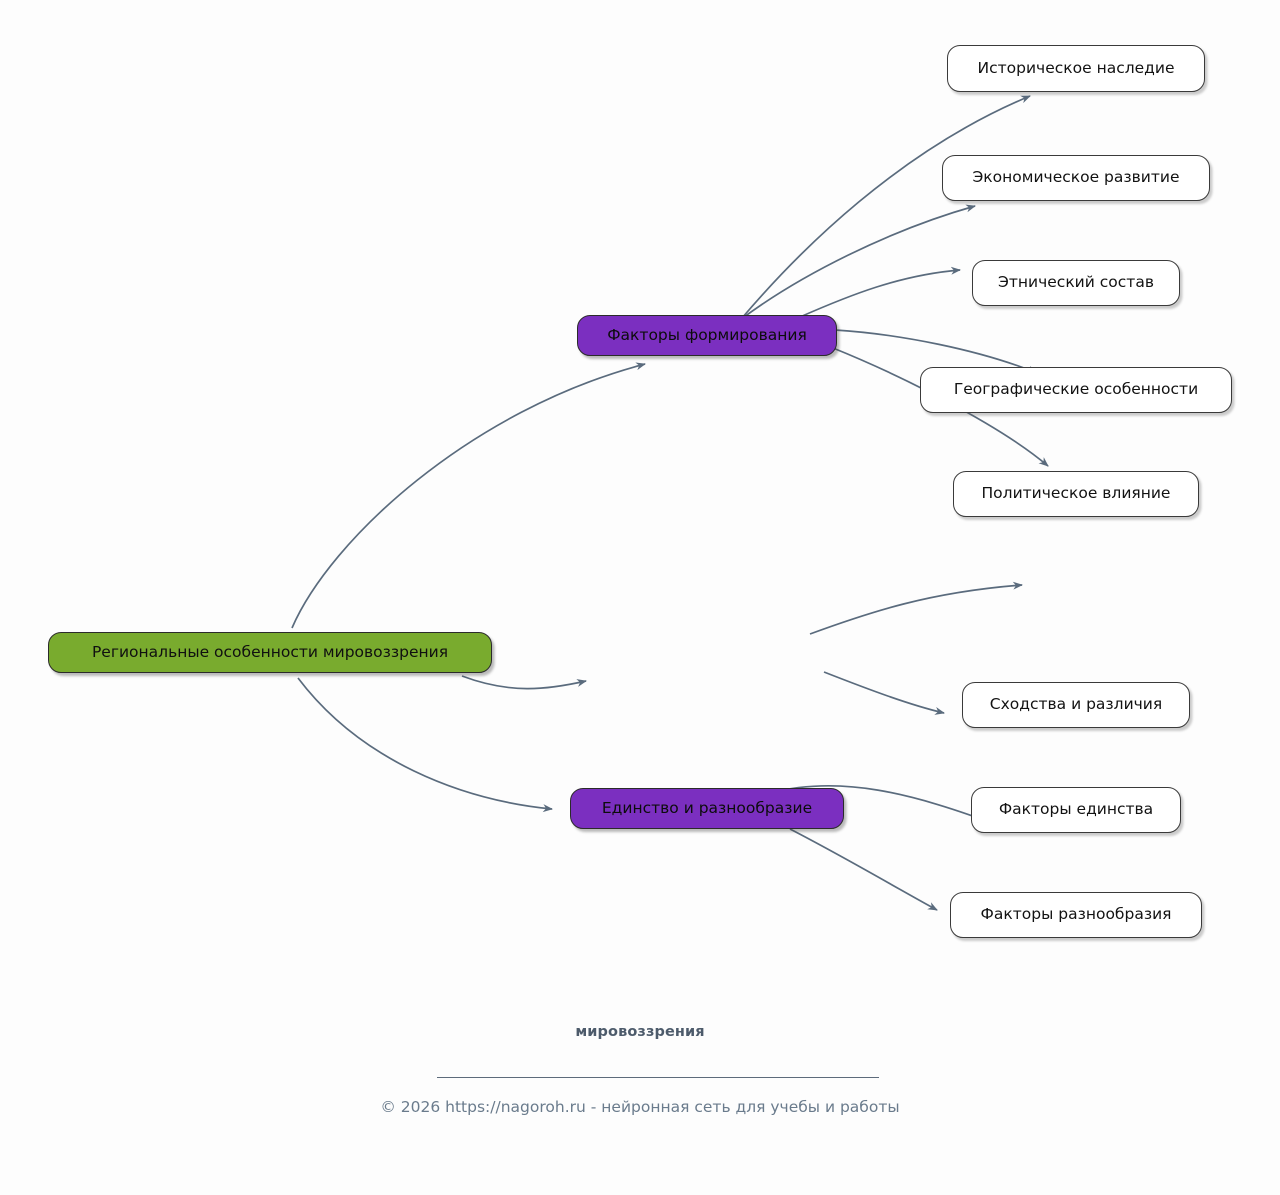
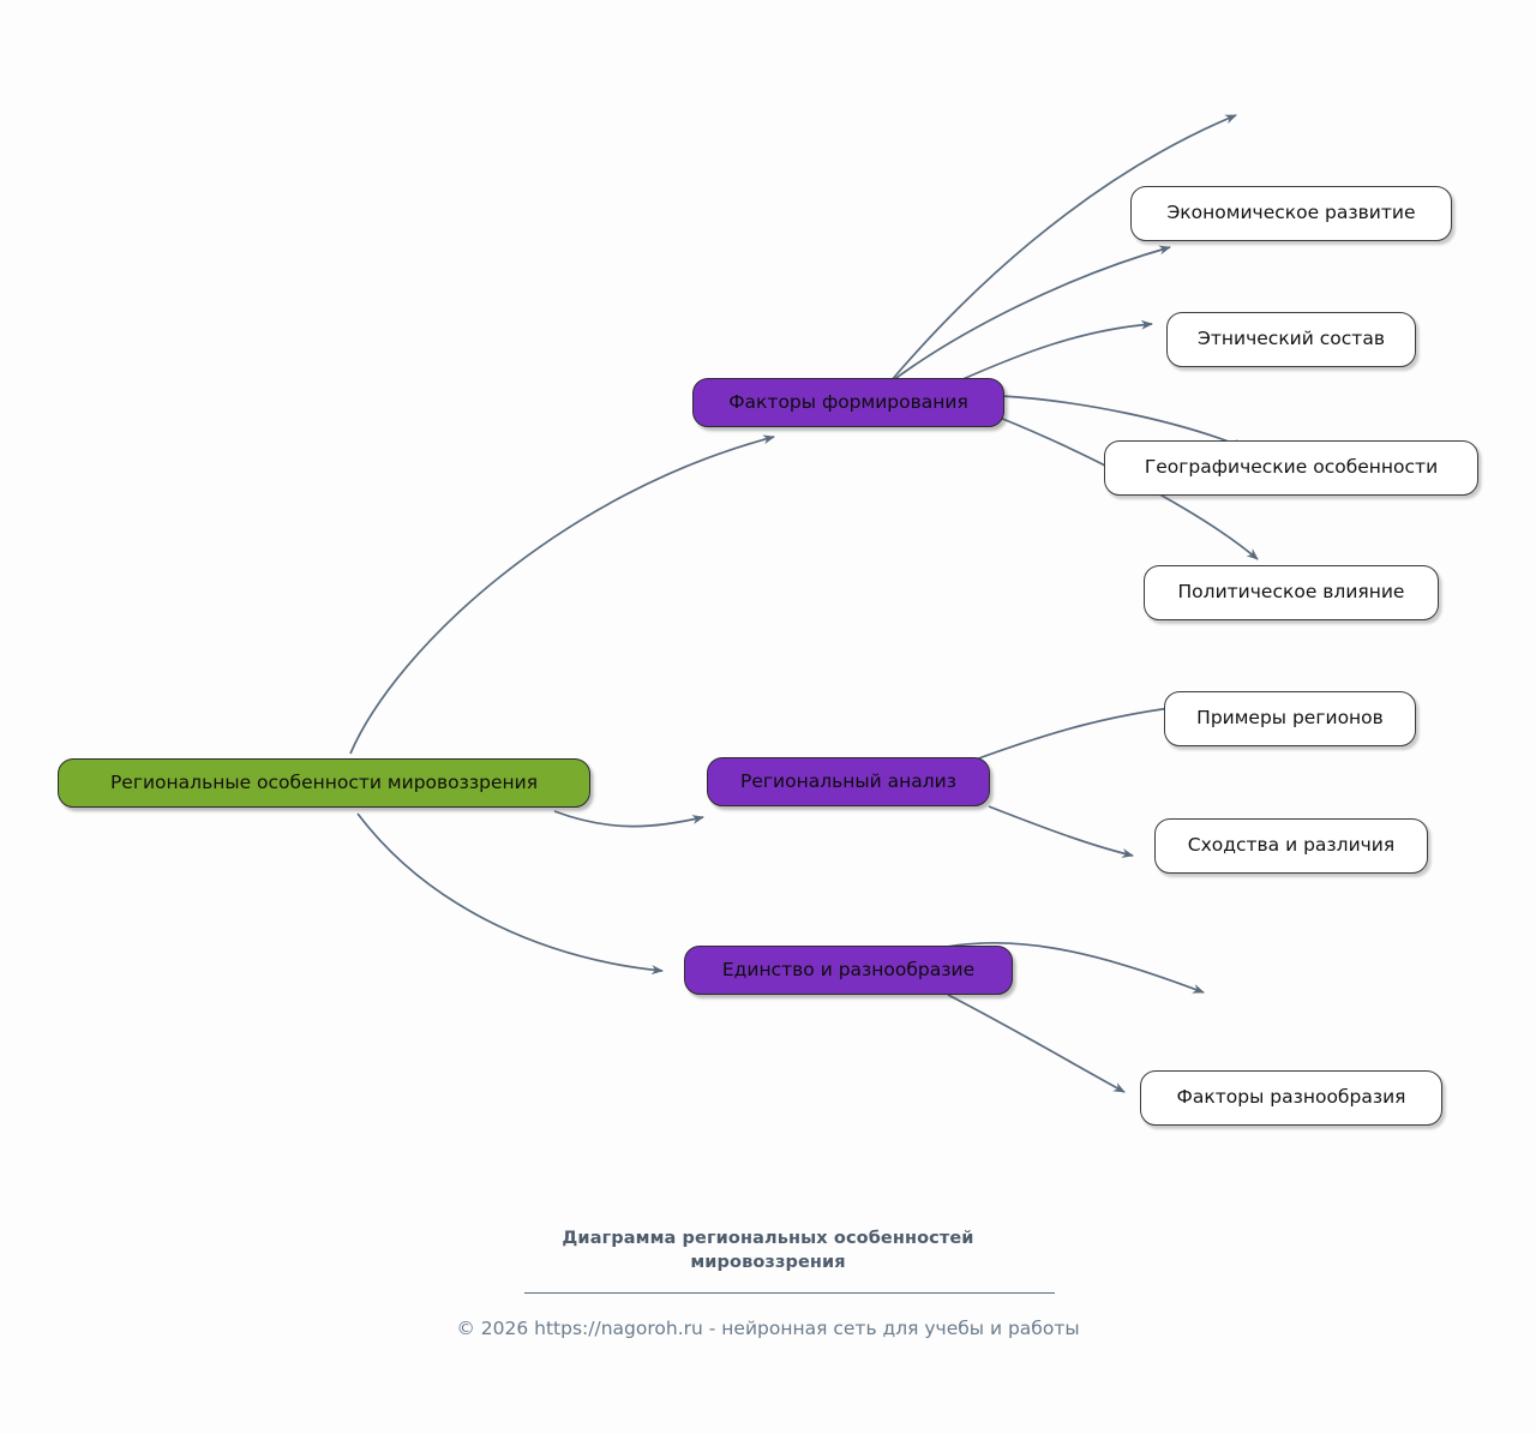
  Региональные особенности мировоззрения
  Факторы формирования
- Историческое наследие
  Экономическое развитие
  Этнический состав
  Географические особенности
  Политическое влияние
+ Региональный анализ
+ Примеры регионов
  Сходства и различия
  Единство и разнообразие
- Факторы единства
  Факторы разнообразия
+ Диаграмма региональных особенностей
  мировоззрения
  © 2026 https://nagoroh.ru - нейронная сеть для учебы и работы
